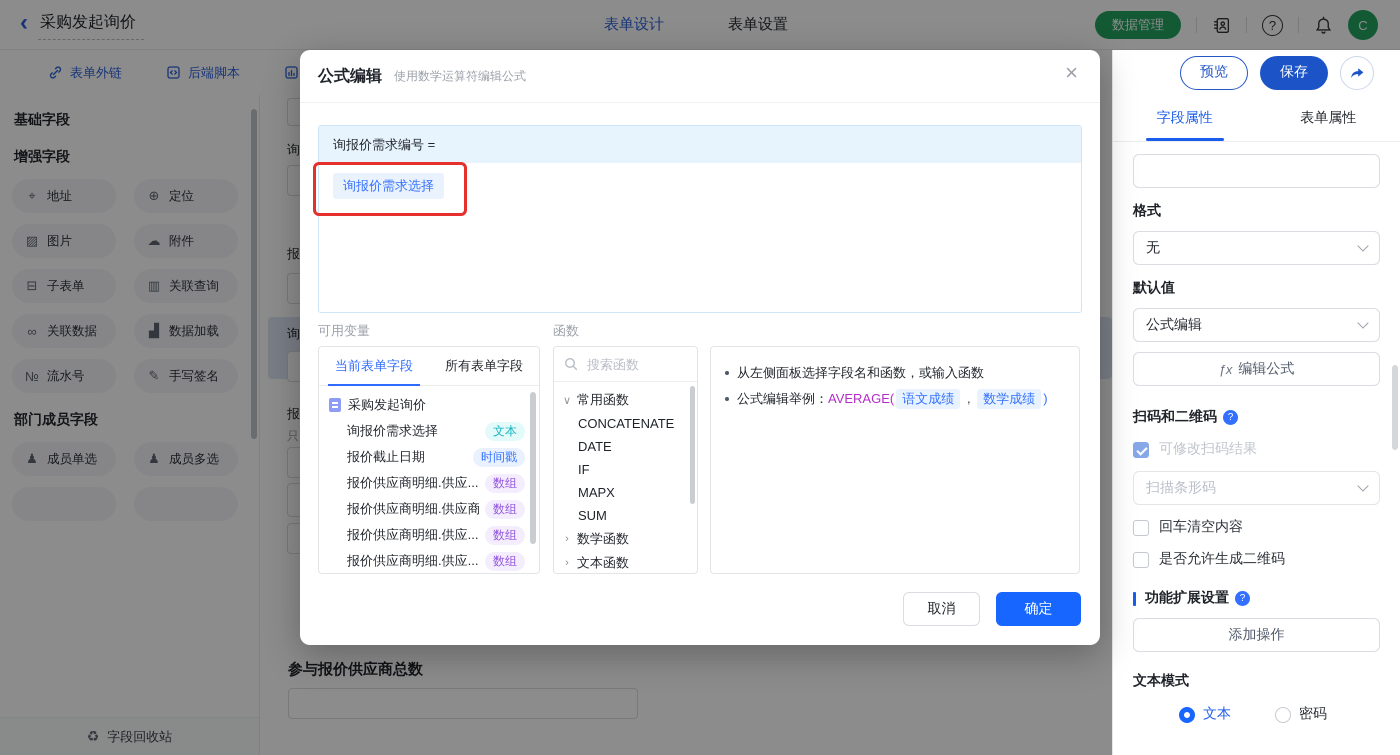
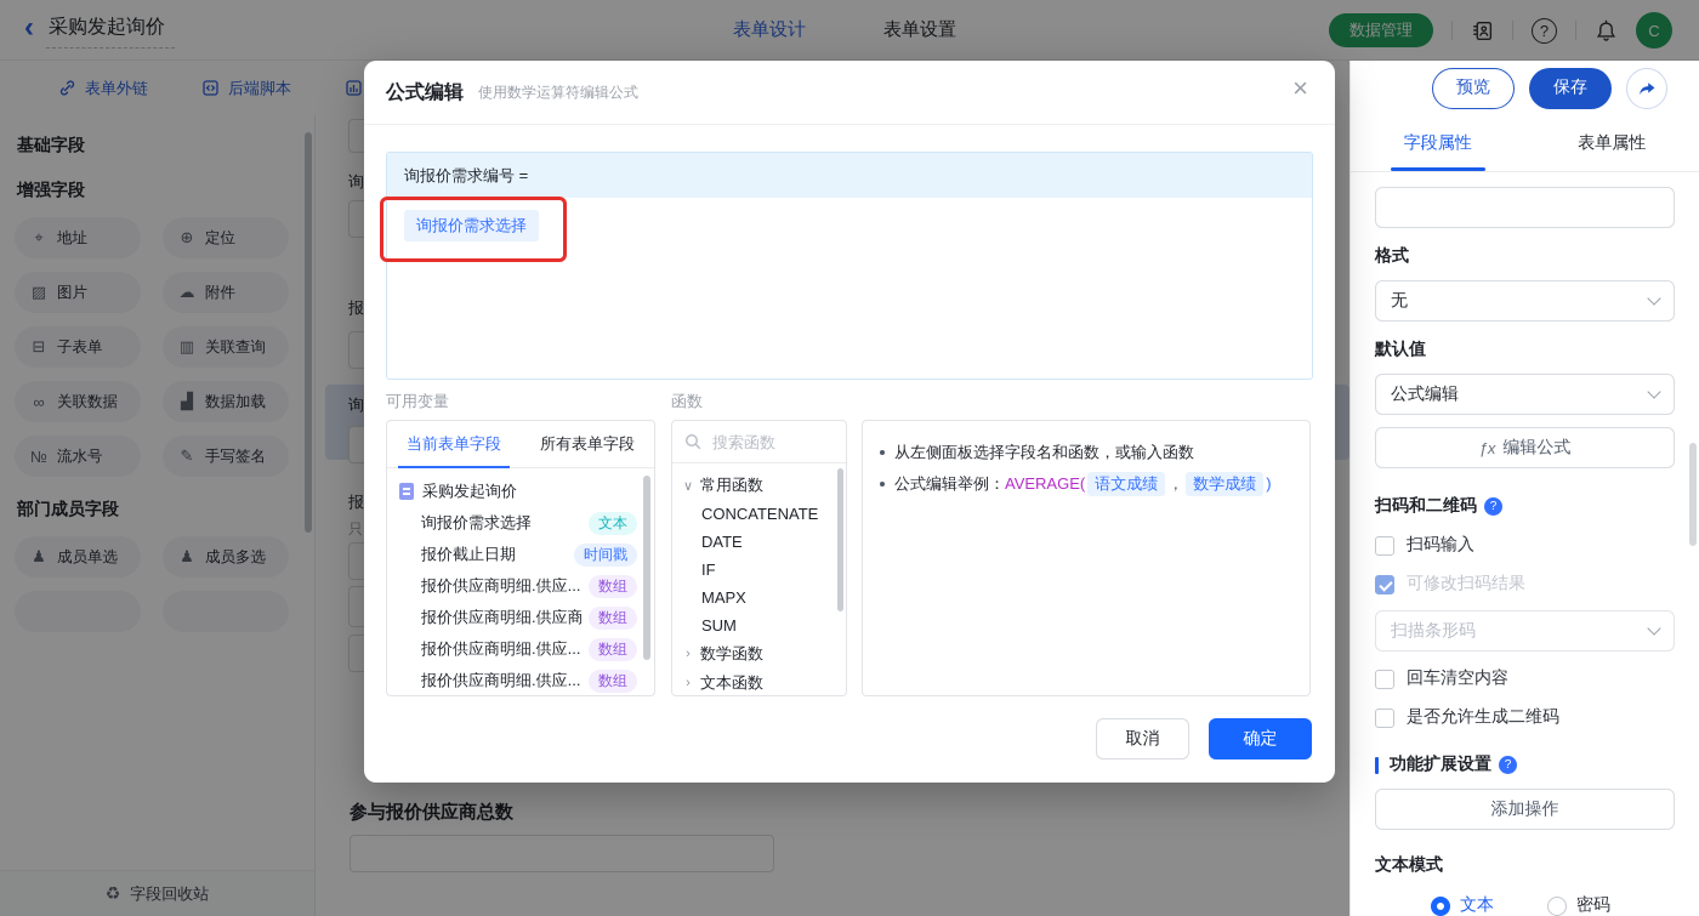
  ‹
  采购发起询价
  表单设计
  表单设置
  数据管理
  ?
  C
  表单外链
  后端脚本
  基础字段
  增强字段
  ⌖
  地址
  ⊕
  定位
  ▨
  图片
  ☁
  附件
  ⊟
  子表单
  ▥
  关联查询
  ∞
  关联数据
  ▟
  数据加载
  №
  流水号
  ✎
  手写签名
  部门成员字段
  ♟
  成员单选
  ♟
  成员多选
  ♻
  字段回收站
  询
  报
  询
  报
  只
  参与报价供应商总数
  预览
  保存
  字段属性
  表单属性
  格式
  无
  默认值
  公式编辑
  ƒx
  编辑公式
  扫码和二维码
  ?
+ 扫码输入
  可修改扫码结果
  扫描条形码
  回车清空内容
  是否允许生成二维码
  功能扩展设置
  ?
  添加操作
  文本模式
  文本
  密码
  公式编辑
  使用数学运算符编辑公式
  ×
  询报价需求编号 =
  询报价需求选择
  可用变量
  函数
  当前表单字段
  所有表单字段
  采购发起询价
  询报价需求选择
  文本
  报价截止日期
  时间戳
  报价供应商明细.供应...
  数组
  报价供应商明细.供应商
  数组
  报价供应商明细.供应...
  数组
  报价供应商明细.供应...
  数组
  搜索函数
  ∨
  常用函数
  CONCATENATE
  DATE
  IF
  MAPX
  SUM
  ›
  数学函数
  ›
  文本函数
  从左侧面板选择字段名和函数，或输入函数
  公式编辑举例：AVERAGE( 语文成绩 ， 数学成绩 )
  取消
  确定
